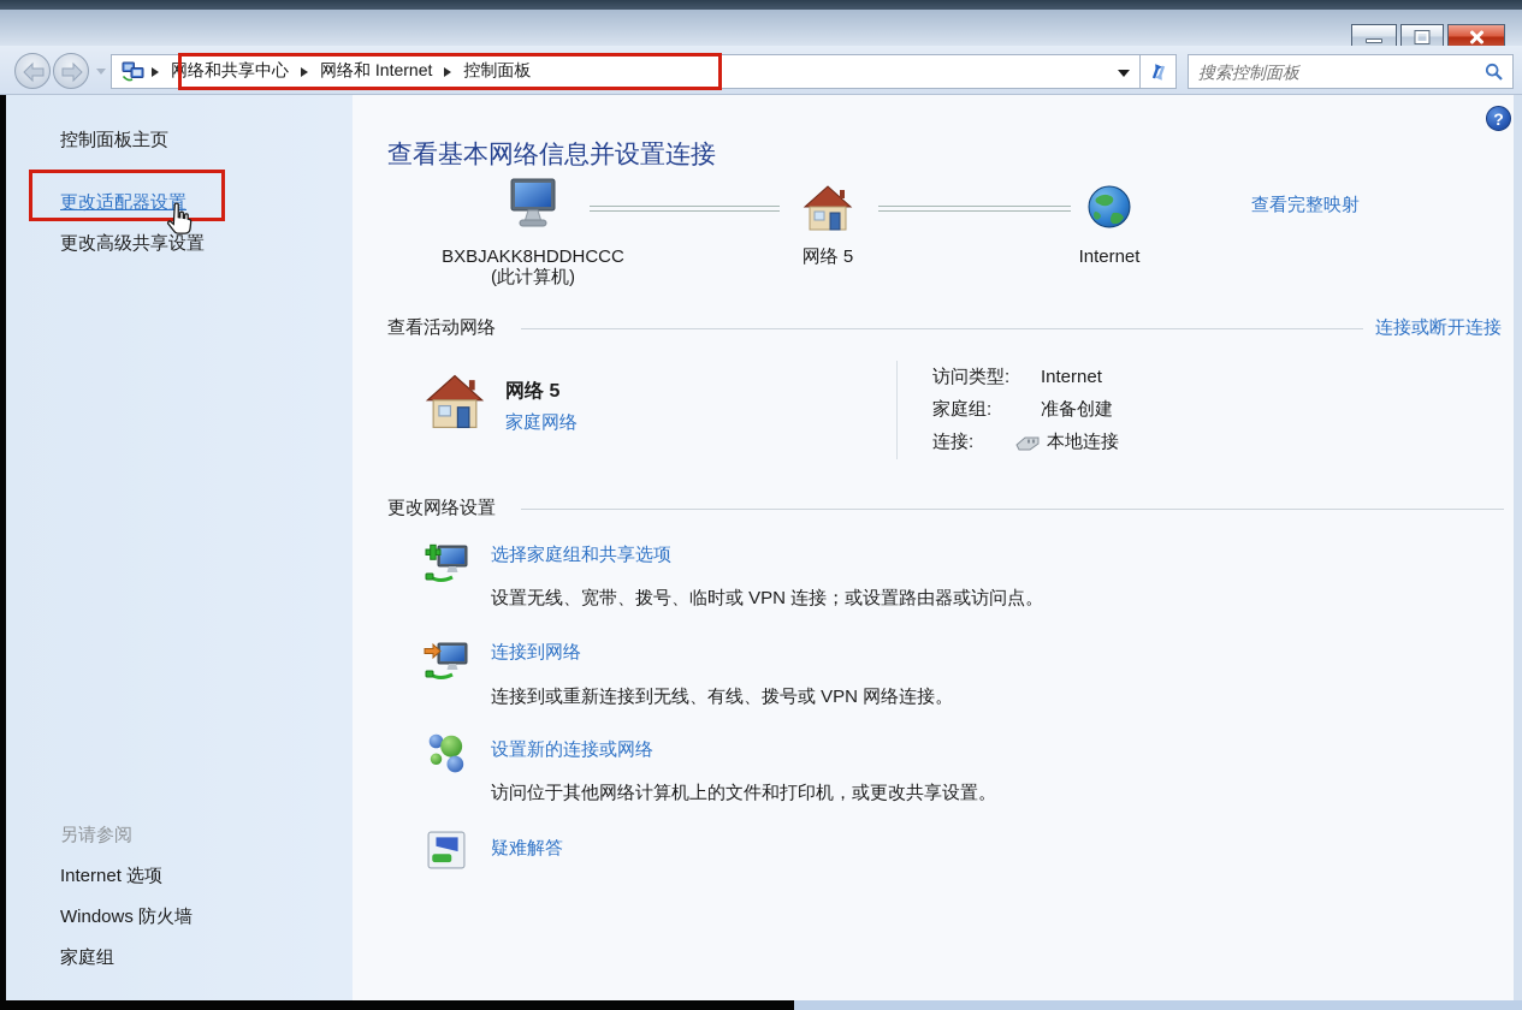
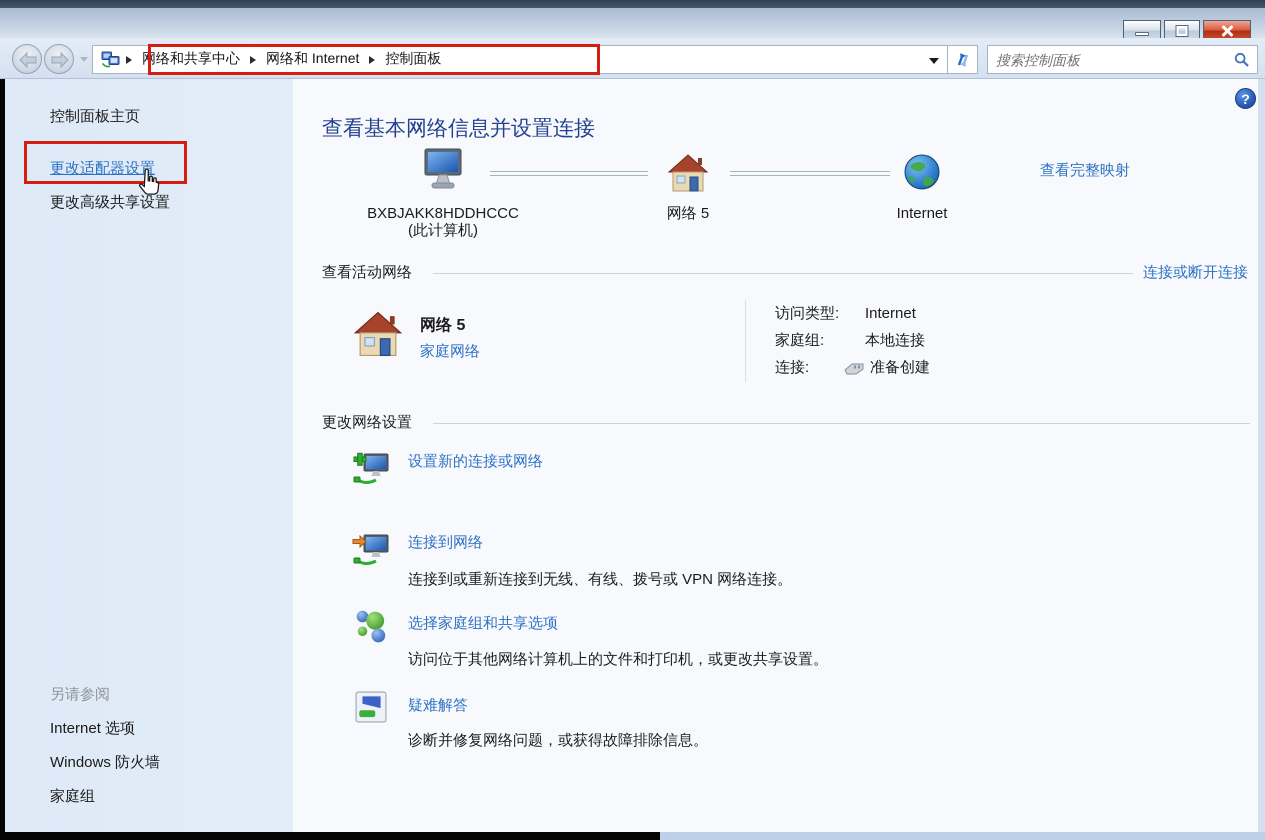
  网络和共享中心
  网络和 Internet
  控制面板
  搜索控制面板
  控制面板主页
  更改适配器设置
  更改高级共享设置
  另请参阅
  Internet 选项
  Windows 防火墙
  家庭组
  ?
  查看基本网络信息并设置连接
  BXBJAKK8HDDHCCC
  (此计算机)
  网络 5
  Internet
  查看完整映射
  查看活动网络
  连接或断开连接
  网络 5
  家庭网络
  访问类型:
  Internet
  家庭组:
- 准备创建
+ 本地连接
  连接:
- 本地连接
+ 准备创建
  更改网络设置
- 选择家庭组和共享选项
+ 设置新的连接或网络
- 设置无线、宽带、拨号、临时或 VPN 连接；或设置路由器或访问点。
  连接到网络
  连接到或重新连接到无线、有线、拨号或 VPN 网络连接。
- 设置新的连接或网络
+ 选择家庭组和共享选项
  访问位于其他网络计算机上的文件和打印机，或更改共享设置。
  疑难解答
+ 诊断并修复网络问题，或获得故障排除信息。
